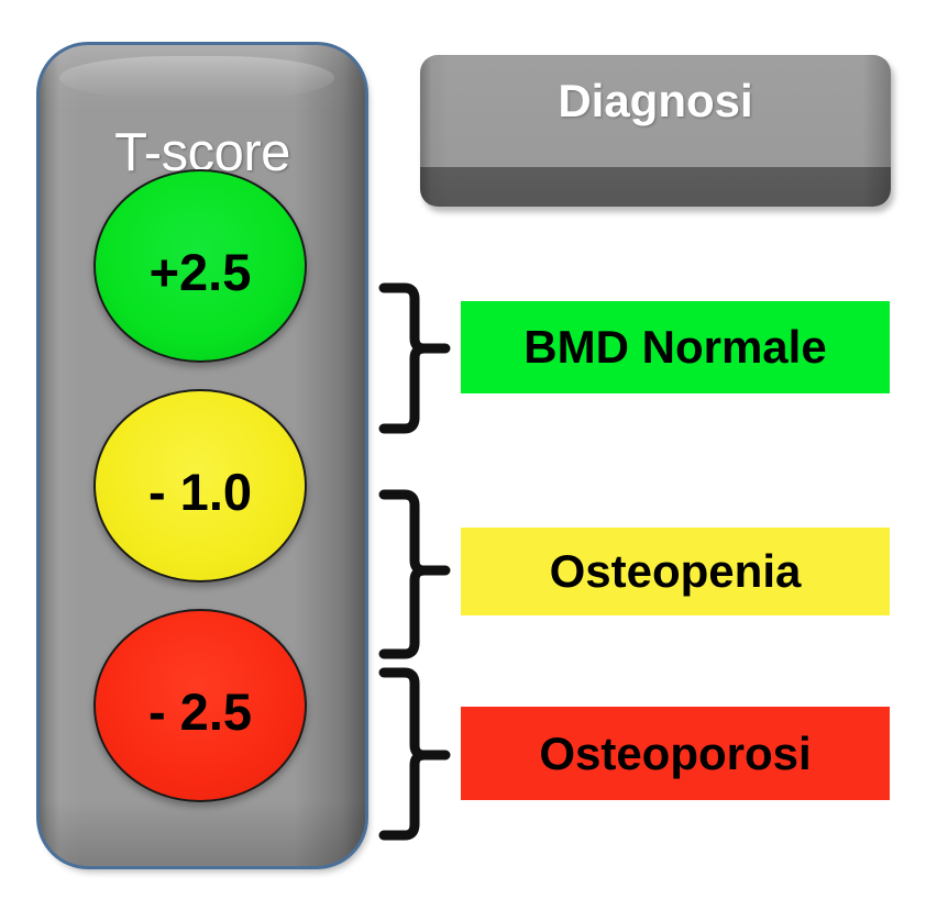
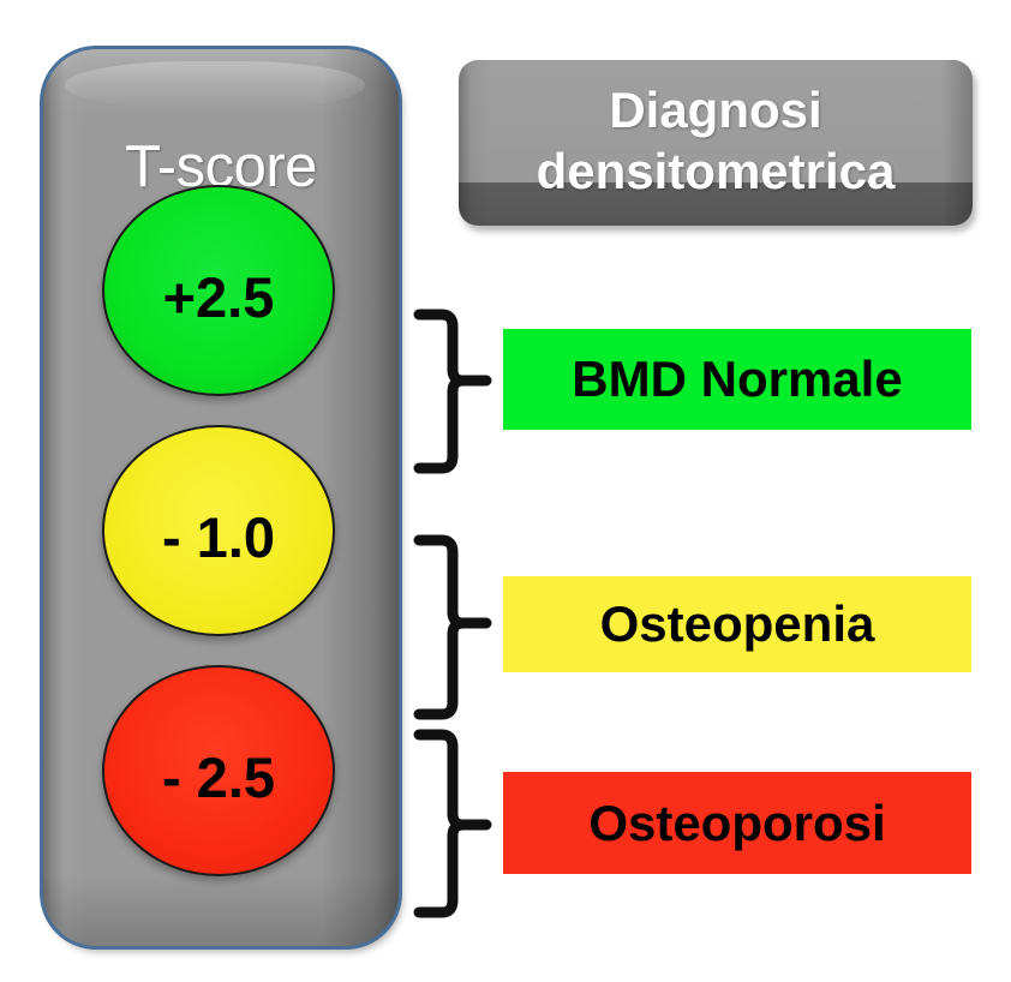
  T-score
  +2.5
  - 1.0
  - 2.5
  Diagnosi
+ densitometrica
  BMD Normale
  Osteopenia
  Osteoporosi
